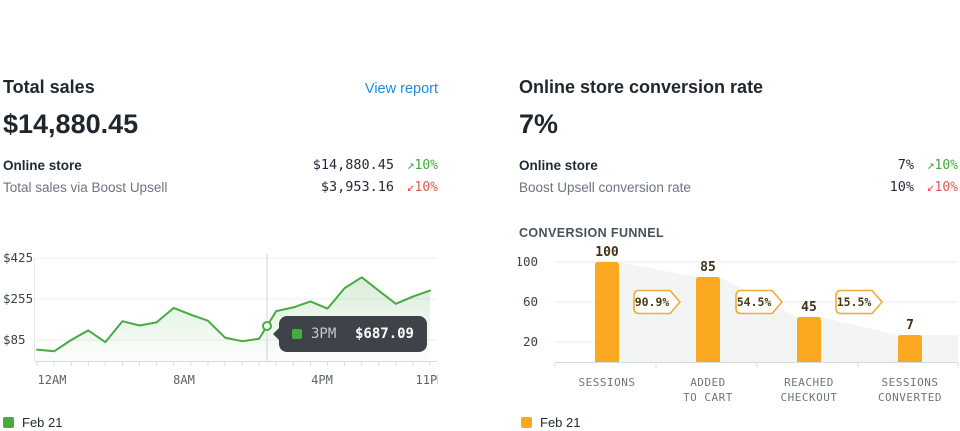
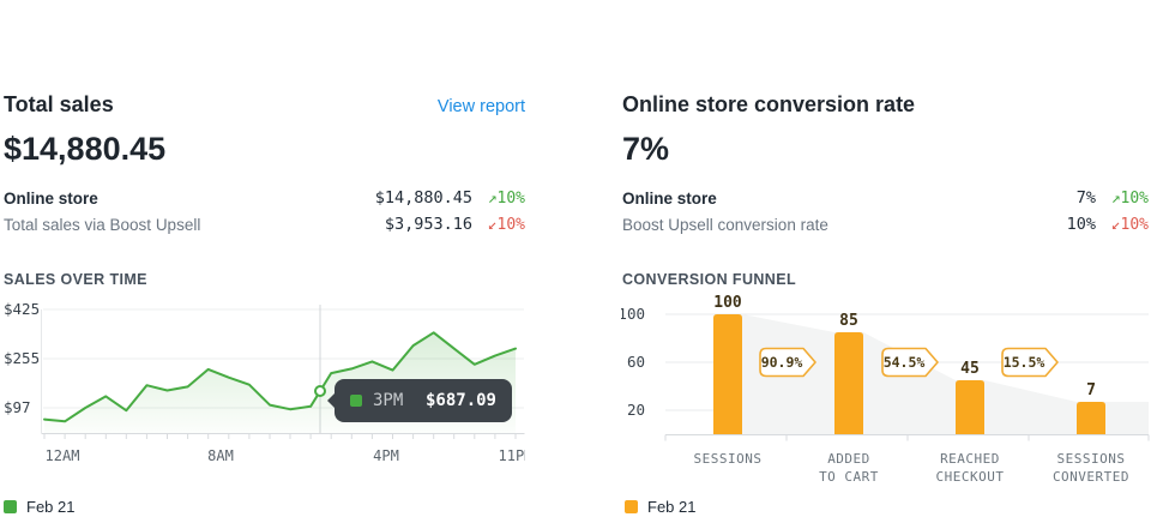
  Total sales
  View report
  $14,880.45
  Online store
  $14,880.45
  ↗10%
  Total sales via Boost Upsell
  $3,953.16
  ↙10%
+ SALES OVER TIME
  $425
  $255
- $85
+ $97
  12AM
  8AM
  4PM
  11P
  3PM
  $687.09
  Feb 21
  Online store conversion rate
  7%
  Online store
  7%
  ↗10%
  Boost Upsell conversion rate
  10%
  ↙10%
  CONVERSION FUNNEL
  100
  60
  20
  100
  85
  45
  7
  90.9%
  54.5%
  15.5%
  SESSIONS
  ADDED
  TO CART
  REACHED
  CHECKOUT
  SESSIONS
  CONVERTED
  Feb 21
